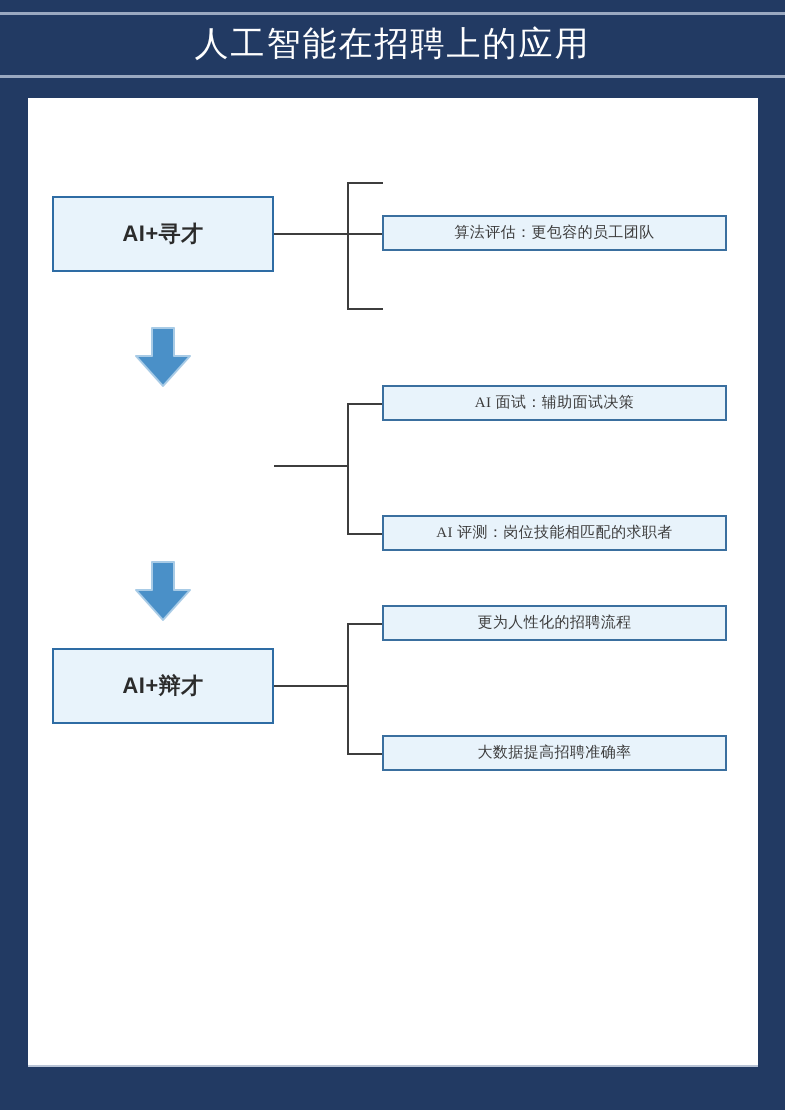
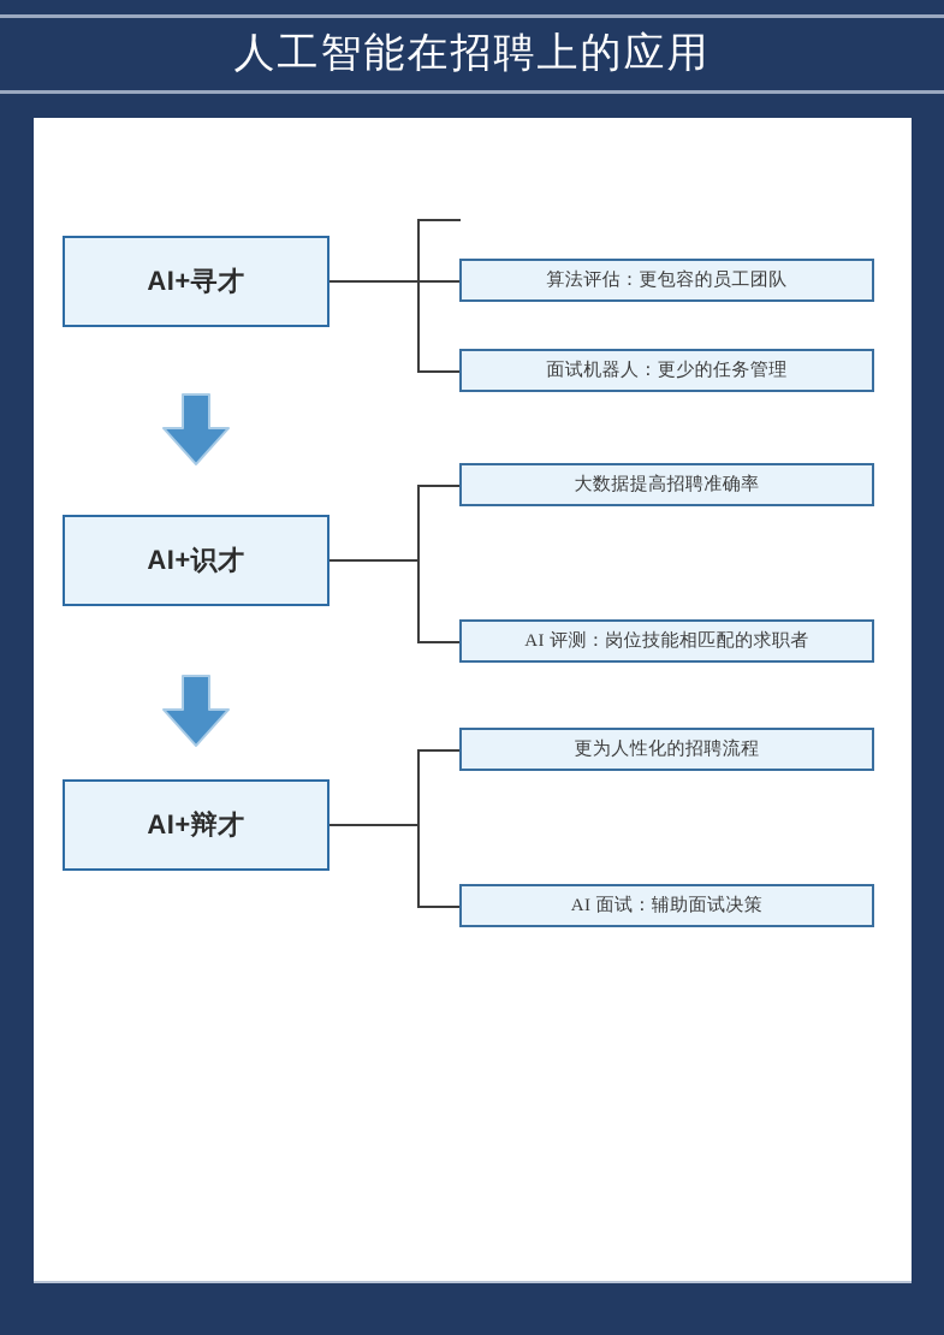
  人工智能在招聘上的应用
  AI+寻才
  算法评估：更包容的员工团队
+ 面试机器人：更少的任务管理
+ AI+识才
- AI 面试：辅助面试决策
+ 大数据提高招聘准确率
  AI 评测：岗位技能相匹配的求职者
  AI+辩才
  更为人性化的招聘流程
- 大数据提高招聘准确率
+ AI 面试：辅助面试决策
